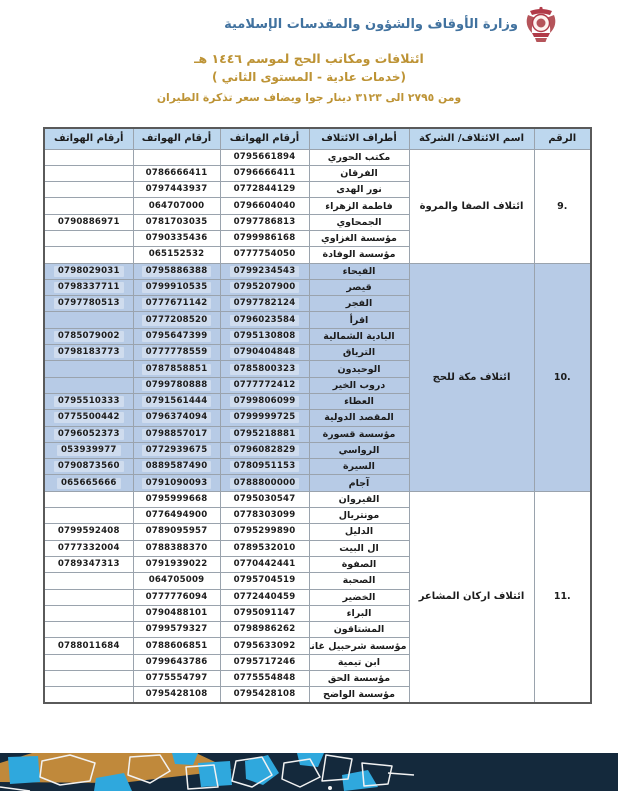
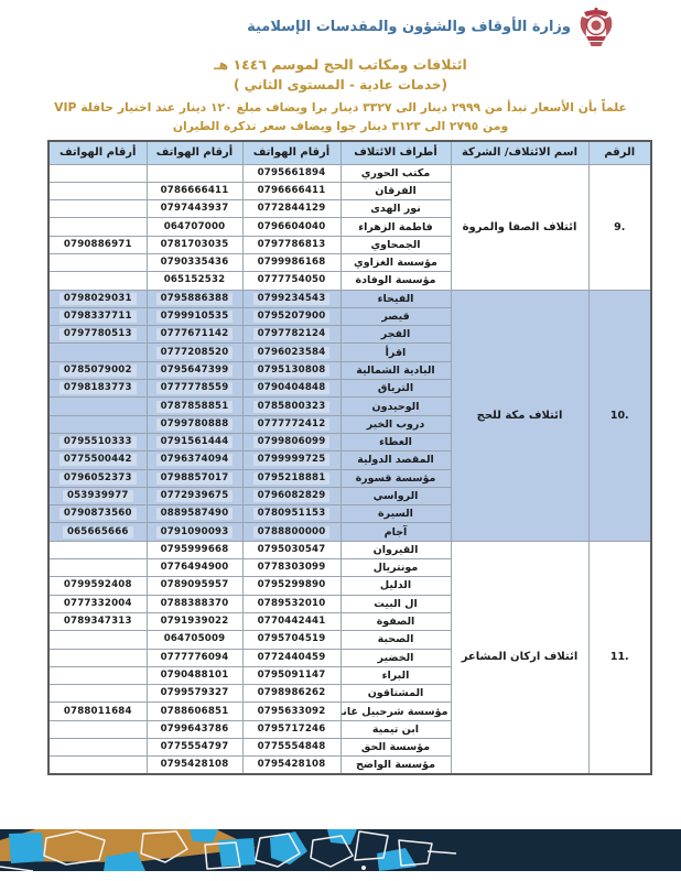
  وزارة الأوقاف والشؤون والمقدسات الإسلامية
  ائتلافات ومكاتب الحج لموسم ١٤٤٦ هـ
  (خدمات عادية - المستوى الثاني )
+ علماً بأن الأسعار تبدأ من ٢٩٩٩ دينار الى ٣٣٢٧ دينار برا ويضاف مبلغ ١٢٠ دينار عند اختيار حافلة VIP
  ومن ٢٧٩٥ الى ٣١٢٣ دينار جوا ويضاف سعر تذكرة الطيران
  الرقم	اسم الائتلاف/ الشركة	أطراف الائتلاف	أرقام الهواتف	أرقام الهواتف	أرقام الهواتف
  9.	ائتلاف الصفا والمروة	مكتب الحوري	0795661894
  الفرقان	0796666411	0786666411
  نور الهدى	0772844129	0797443937
  فاطمة الزهراء	0796604040	064707000
  الجمحاوي	0797786813	0781703035	0790886971
  مؤسسة الغزاوي	0799986168	0790335436
  مؤسسة الوفادة	0777754050	065152532
  10.	ائتلاف مكة للحج	الفيحاء	0799234543	0795886388	0798029031
  قيصر	0795207900	0799910535	0798337711
  الفجر	0797782124	0777671142	0797780513
  اقرأ	0796023584	0777208520
  البادية الشمالية	0795130808	0795647399	0785079002
  الترياق	0790404848	0777778559	0798183773
  الوحيدون	0785800323	0787858851
  دروب الخير	0777772412	0799780888
  العطاء	0799806099	0791561444	0795510333
  المقصد الدولية	0799999725	0796374094	0775500442
  مؤسسة قسورة	0795218881	0798857017	0796052373
  الرواسي	0796082829	0772939675	053939977
  السيرة	0780951153	0889587490	0790873560
  آجام	0788800000	0791090093	065665666
  11.	ائتلاف اركان المشاعر	القيروان	0795030547	0795999668
  مونتريال	0778303099	0776494900
  الدليل	0795299890	0789095957	0799592408
  ال البيت	0789532010	0788388370	0777332004
  الصفوة	0770442441	0791939022	0789347313
  الصحبة	0795704519	064705009
  الخضير	0772440459	0777776094
  البراء	0795091147	0790488101
  المشتاقون	0798986262	0799579327
  مؤسسة شرحبيل غان	0795633092	0788606851	0788011684
  ابن تيمية	0795717246	0799643786
  مؤسسة الحق	0775554848	0775554797
  مؤسسة الواضح	0795428108	0795428108
